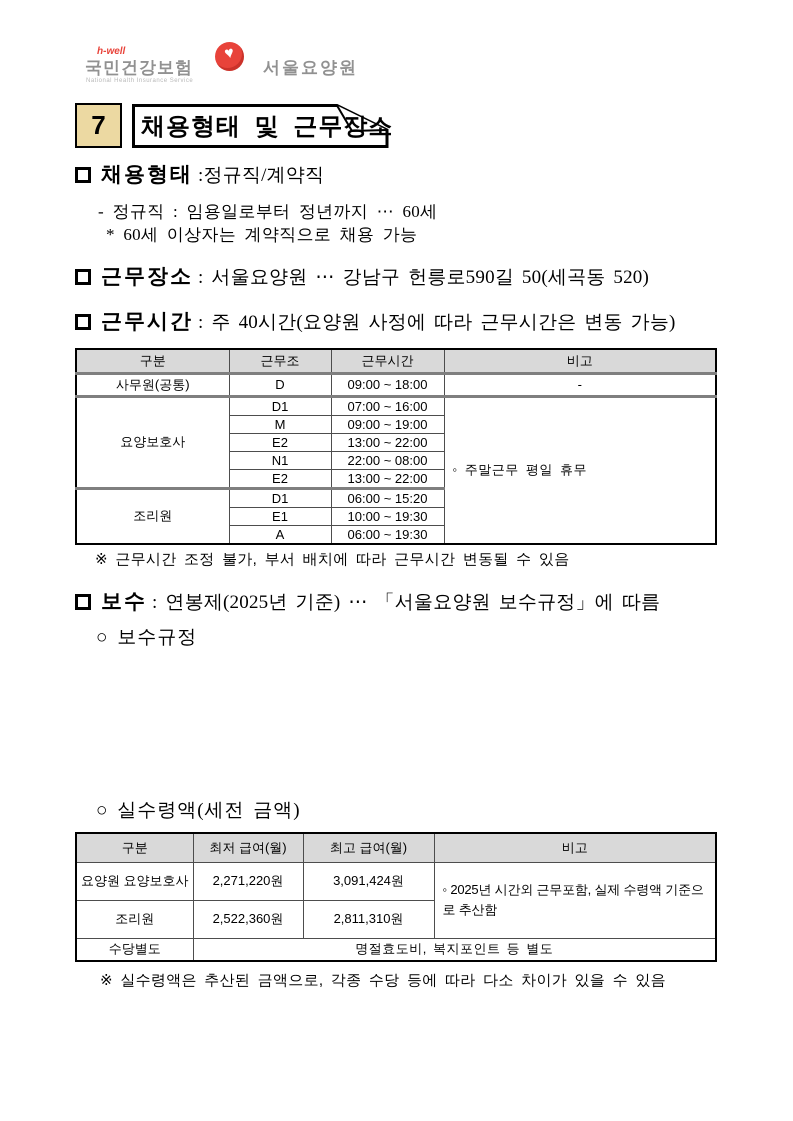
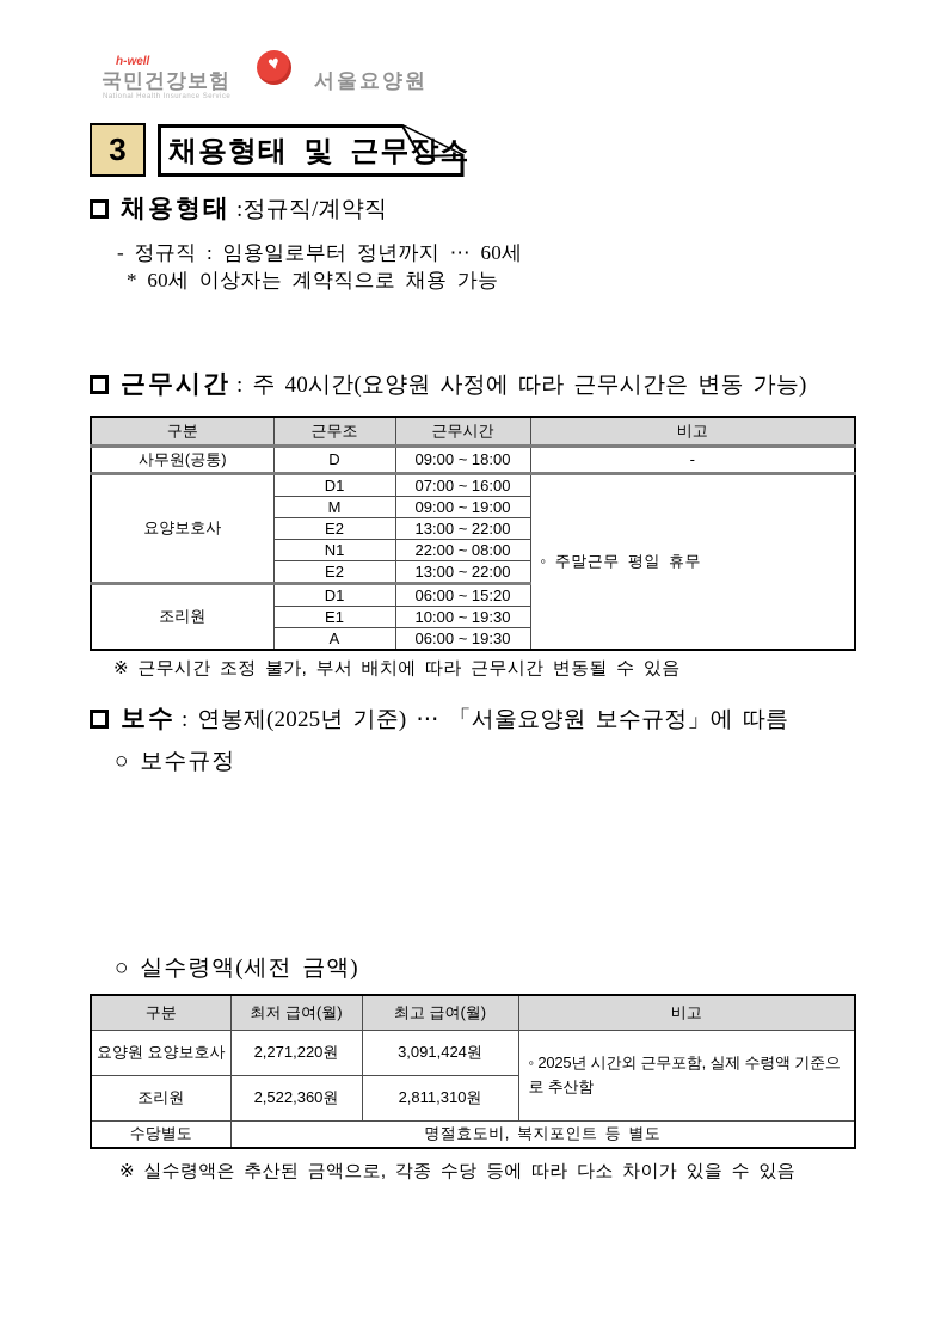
  h-well
  국민건강보험
  서울요양원
- 7
+ 3
  채용형태 및 근무장소
  채용형태
  :정규직/계약직
  - 정규직 : 임용일로부터 정년까지 ⋯ 60세
  * 60세 이상자는 계약직으로 채용 가능
- 근무장소
- : 서울요양원 ⋯ 강남구 헌릉로590길 50(세곡동 520)
  근무시간
  : 주 40시간(요양원 사정에 따라 근무시간은 변동 가능)
  구분	근무조	근무시간	비고
  사무원(공통)	D	09:00 ~ 18:00	-
  요양보호사	D1	07:00 ~ 16:00	◦ 주말근무 평일 휴무
  M	09:00 ~ 19:00
  E2	13:00 ~ 22:00
  N1	22:00 ~ 08:00
  E2	13:00 ~ 22:00
  조리원	D1	06:00 ~ 15:20
  E1	10:00 ~ 19:30
  A	06:00 ~ 19:30
  ※ 근무시간 조정 불가, 부서 배치에 따라 근무시간 변동될 수 있음
  보수
  : 연봉제(2025년 기준) ⋯ 「서울요양원 보수규정」에 따름
  ○ 보수규정
  ○ 실수령액(세전 금액)
  구분	최저 급여(월)	최고 급여(월)	비고
  요양원 요양보호사	2,271,220원	3,091,424원	◦ 2025년 시간외 근무포함, 실제 수령액 기준으로 추산함
  조리원	2,522,360원	2,811,310원
  수당별도	명절효도비, 복지포인트 등 별도
  ※ 실수령액은 추산된 금액으로, 각종 수당 등에 따라 다소 차이가 있을 수 있음
